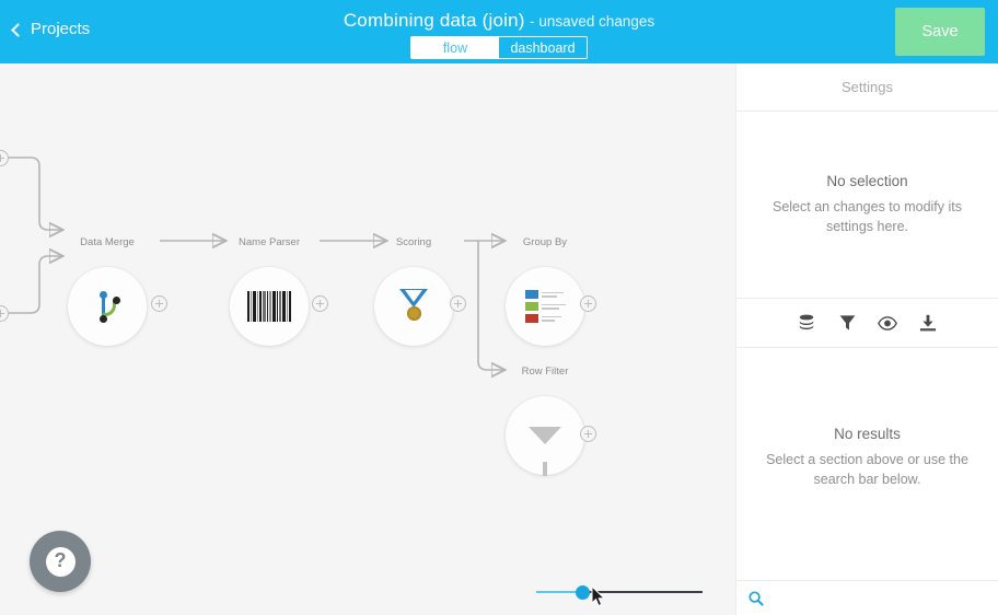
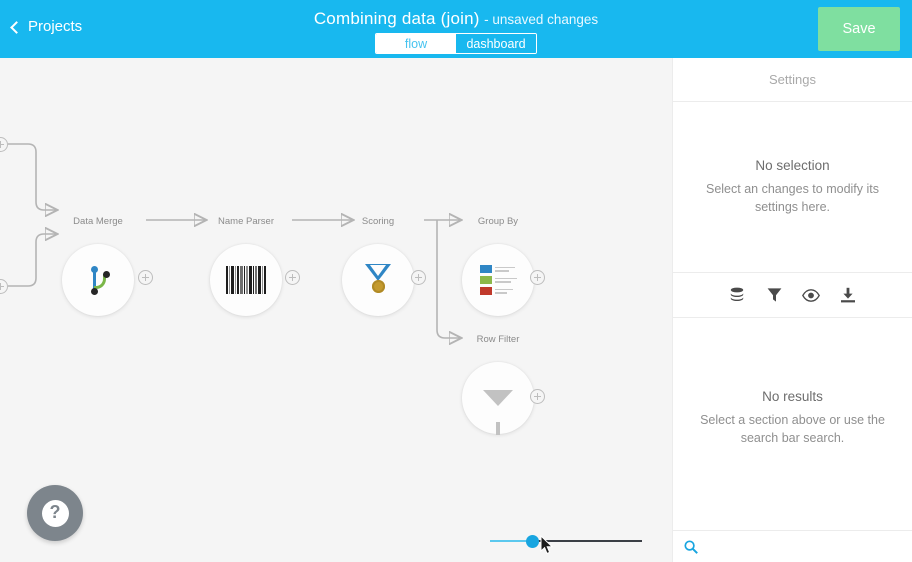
  Projects
  Combining data (join) - unsaved changes
  flow
  dashboard
  Save
  Data Merge
  Name Parser
  Scoring
  Group By
  Row Filter
  ?
  Settings
  No selection
  Select an changes to modify its settings here.
  No results
- Select a section above or use the search bar below.
+ Select a section above or use the search bar search.
